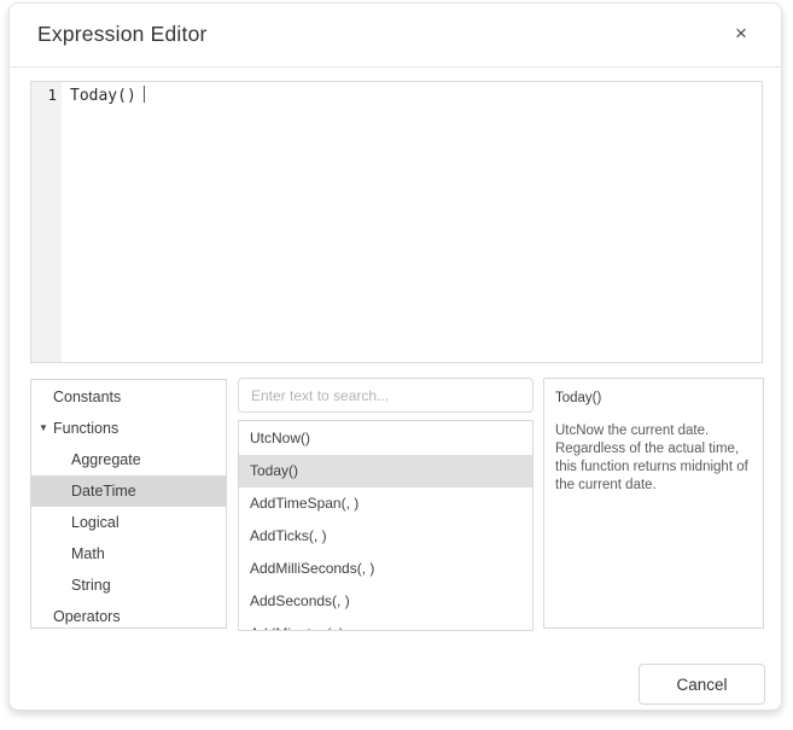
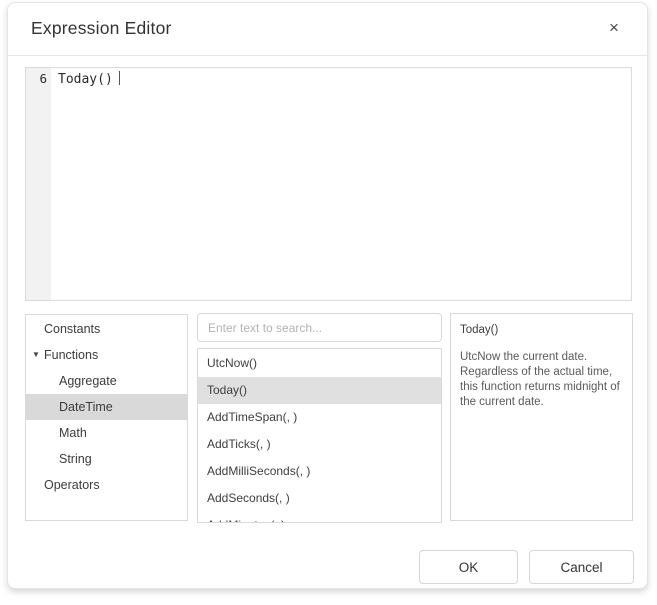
  Expression Editor
  ×
- 1
+ 6
  Today()
  Constants
  ▼
  Functions
  Aggregate
  DateTime
- Logical
  Math
  String
  Operators
  Enter text to search...
  UtcNow()
  Today()
  AddTimeSpan(, )
  AddTicks(, )
  AddMilliSeconds(, )
  AddSeconds(, )
  Today()
  UtcNow the current date. Regardless of the actual time, this function returns midnight of the current date.
+ OK
  Cancel
